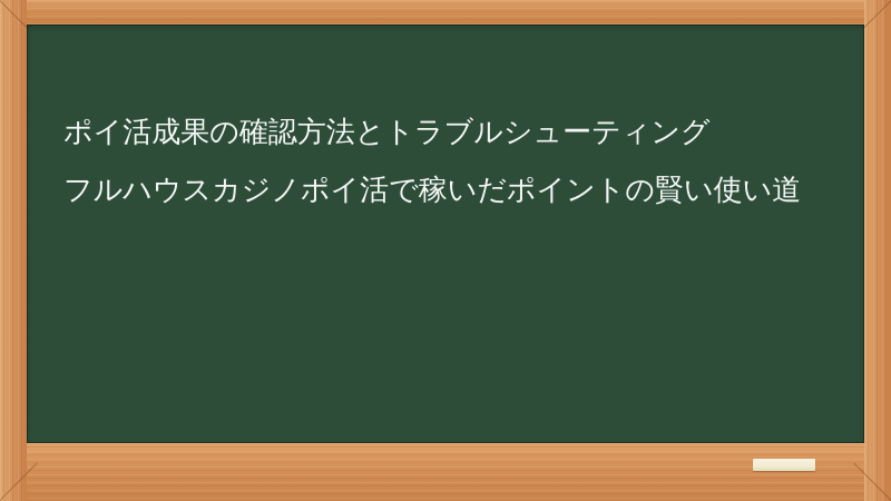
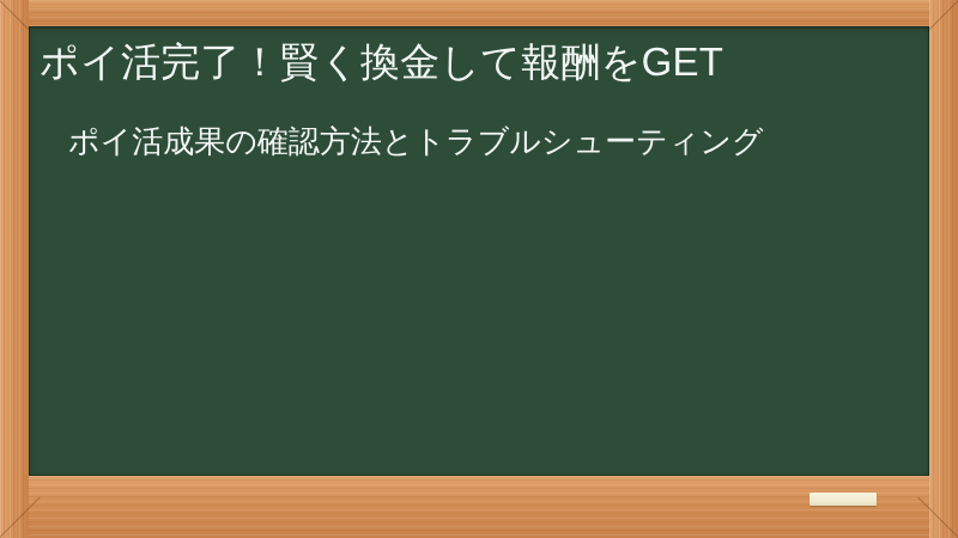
+ ポイ活完了！賢く換金して報酬をGET
  ポイ活成果の確認方法とトラブルシューティング
- フルハウスカジノポイ活で稼いだポイントの賢い使い道
